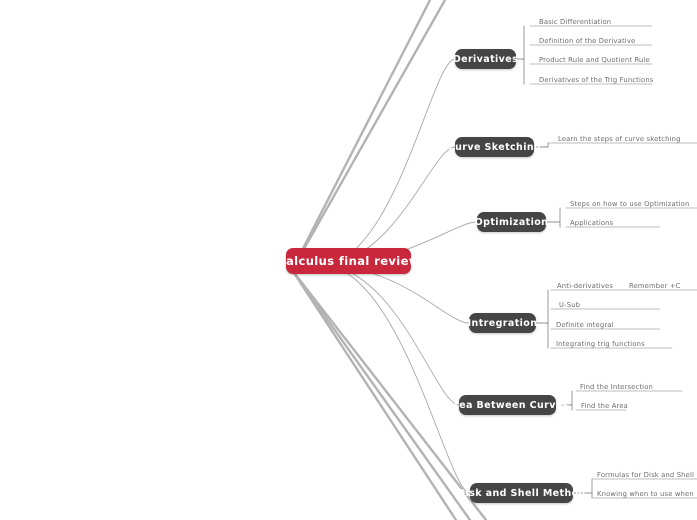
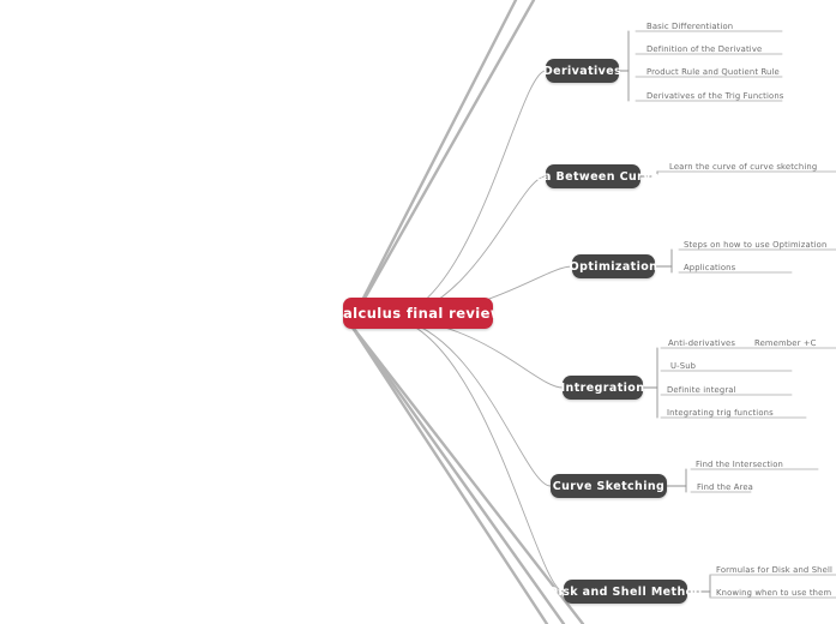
  Calculus final review
  Derivatives
  Basic Differentiation
  Definition of the Derivative
  Product Rule and Quotient Rule
  Derivatives of the Trig Functions
- Curve Sketching
+ Area Between Curves
- Learn the steps of curve sketching
+ Learn the curve of curve sketching
  Optimization
  Steps on how to use Optimization
  Applications
  Intregration
  Anti-derivatives
  Remember +C
  U-Sub
  Definite integral
  Integrating trig functions
- Area Between Curves
+ Curve Sketching
  Find the Intersection
  Find the Area
  Disk and Shell Method
  Formulas for Disk and Shell
- Knowing when to use when
+ Knowing when to use them
